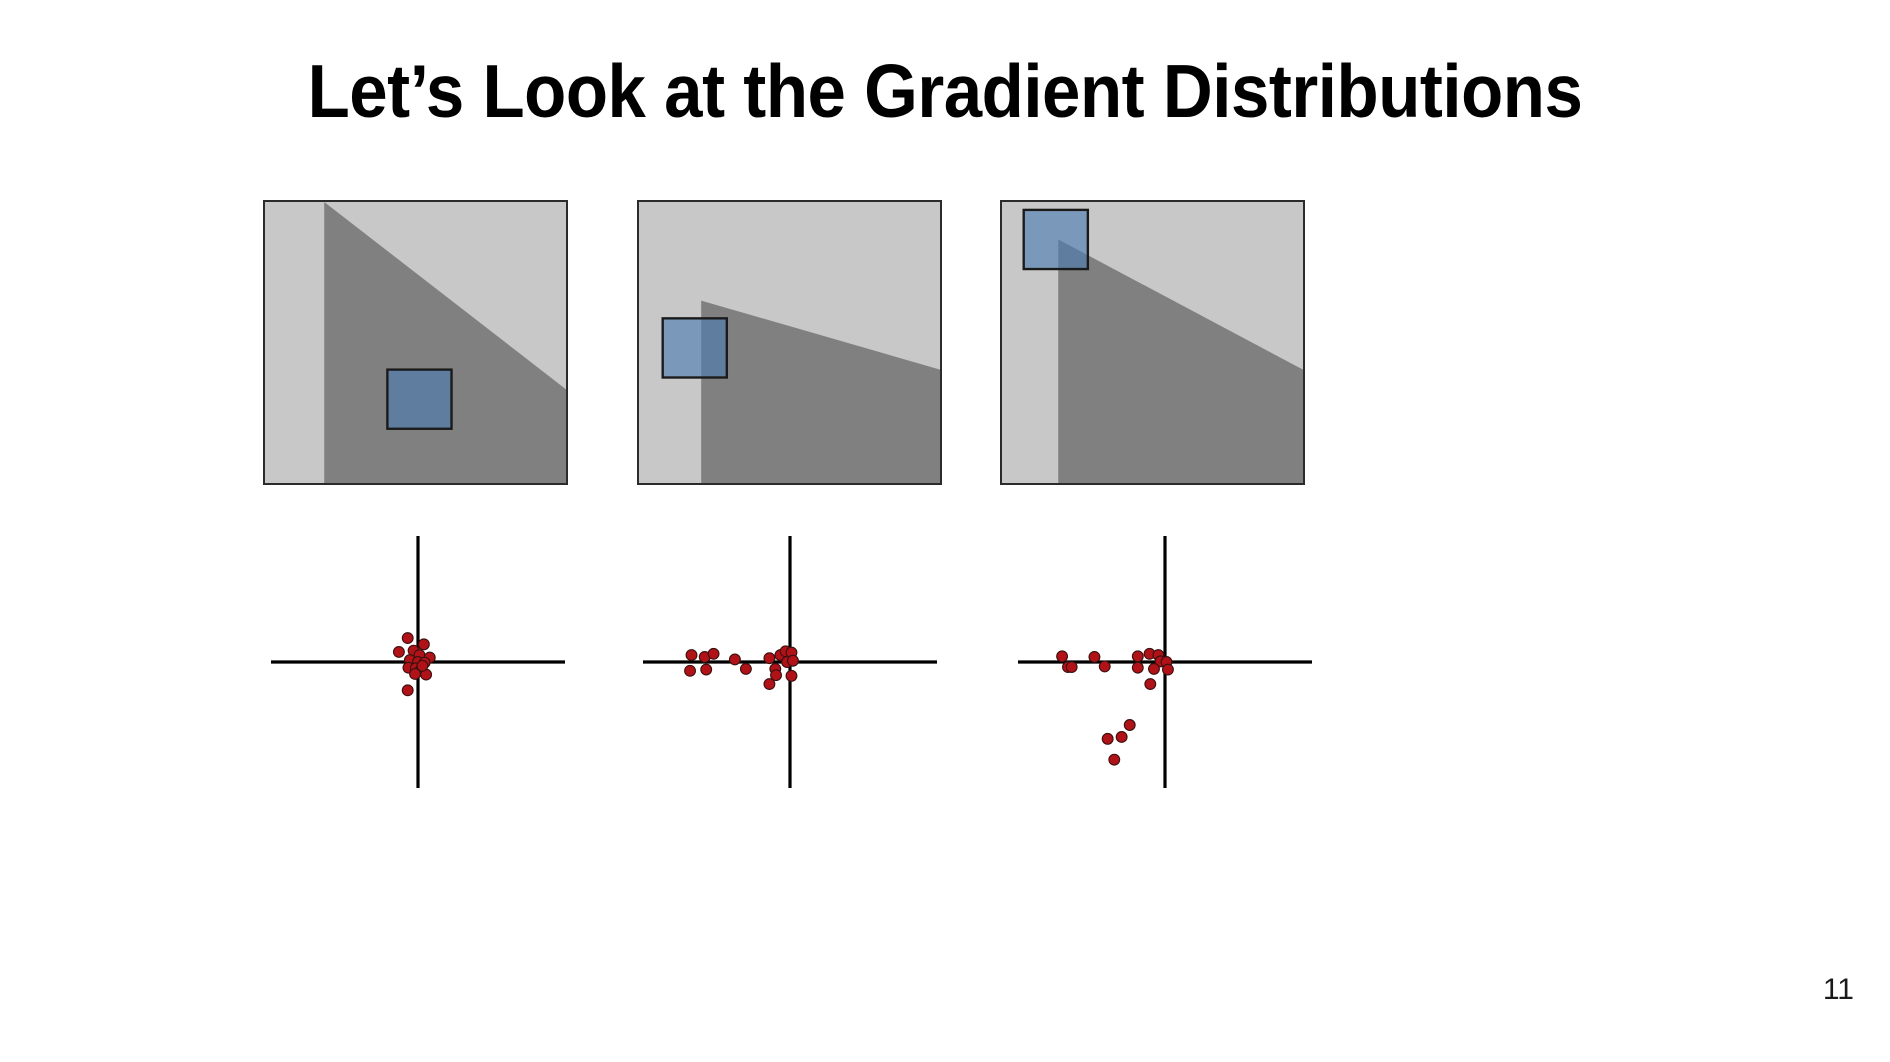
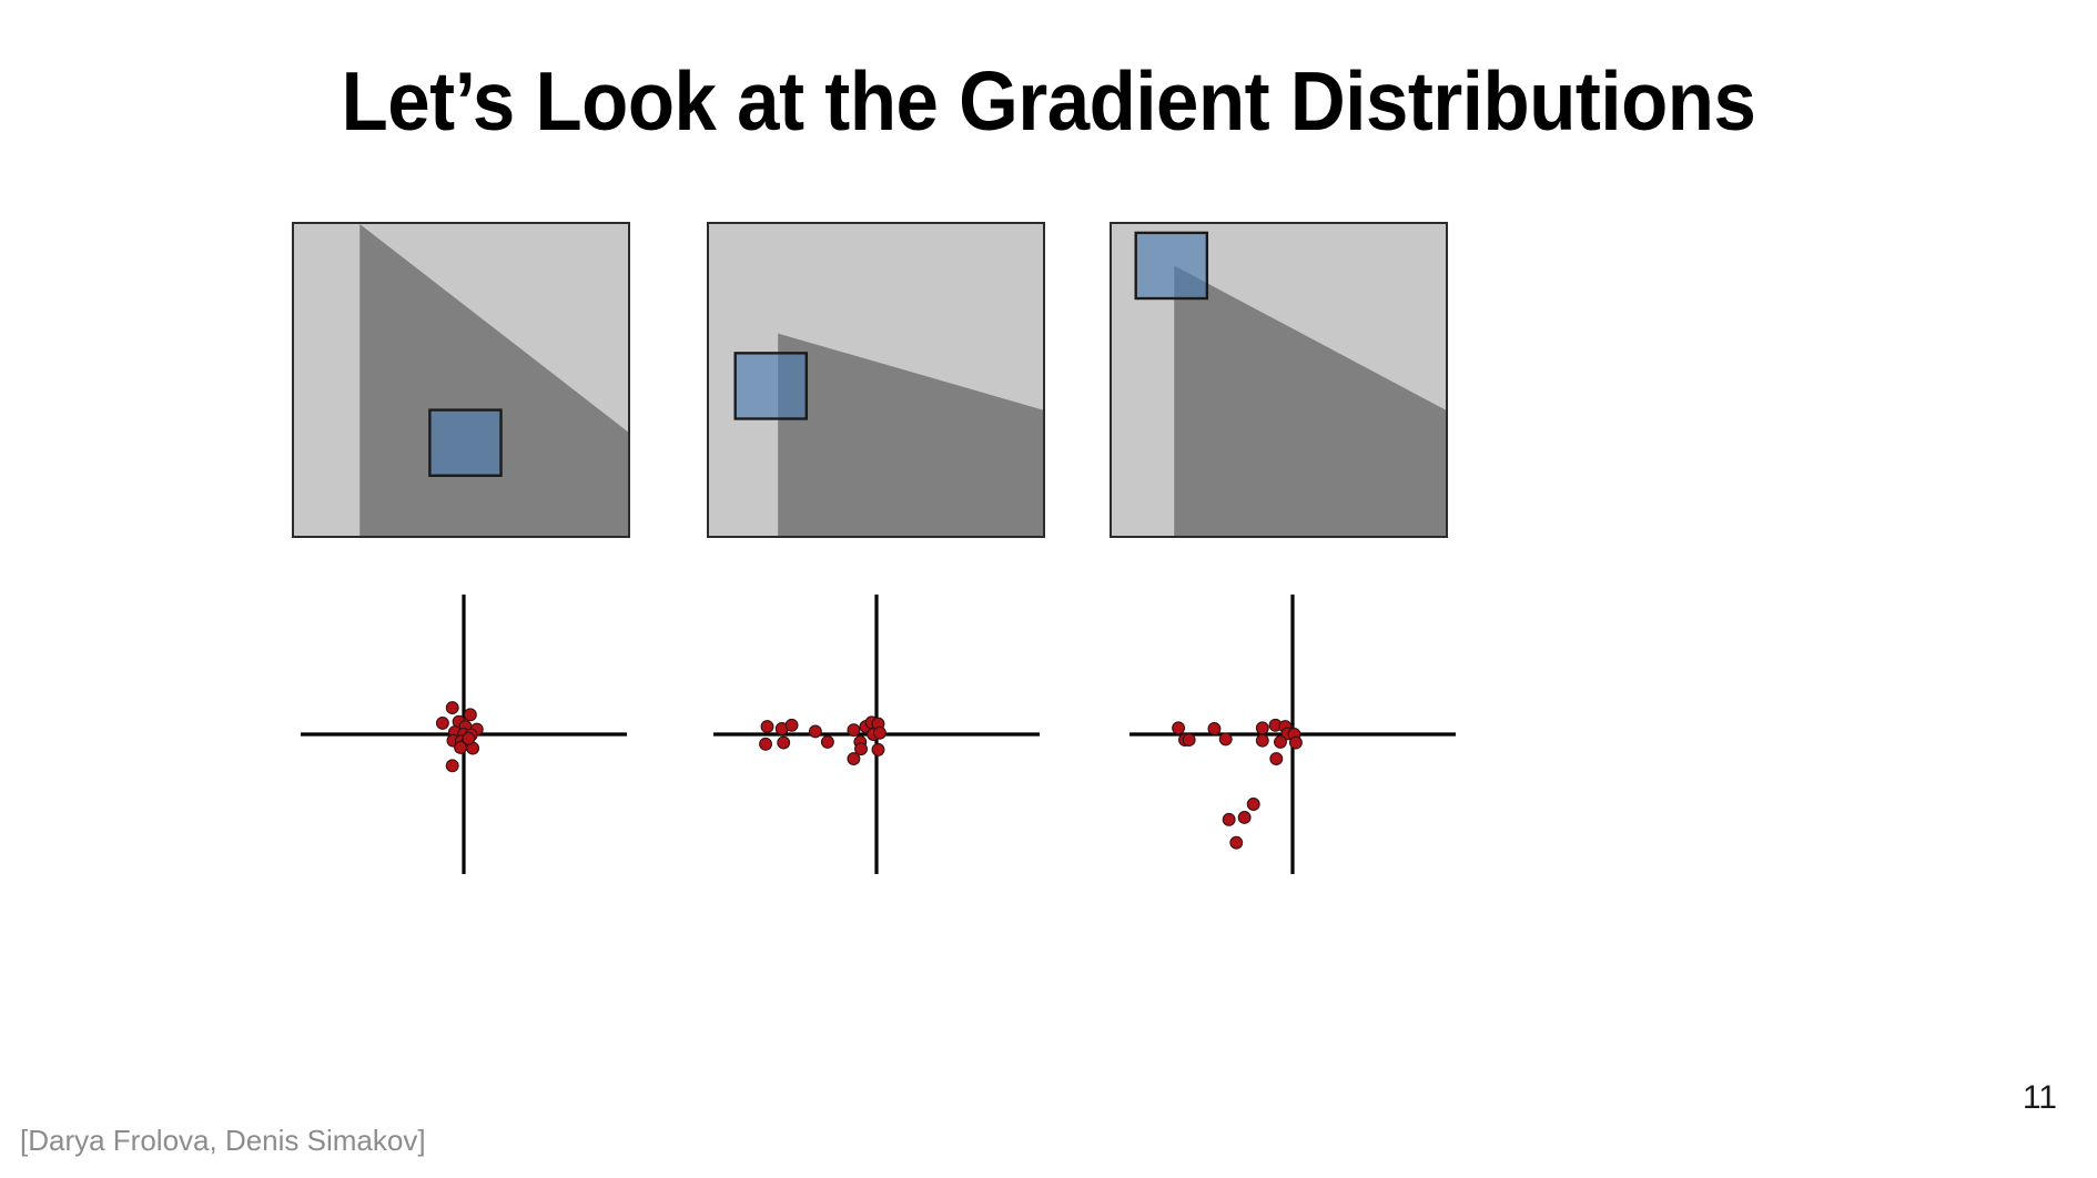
  Let’s Look at the Gradient Distributions
+ [Darya Frolova, Denis Simakov]
  11
